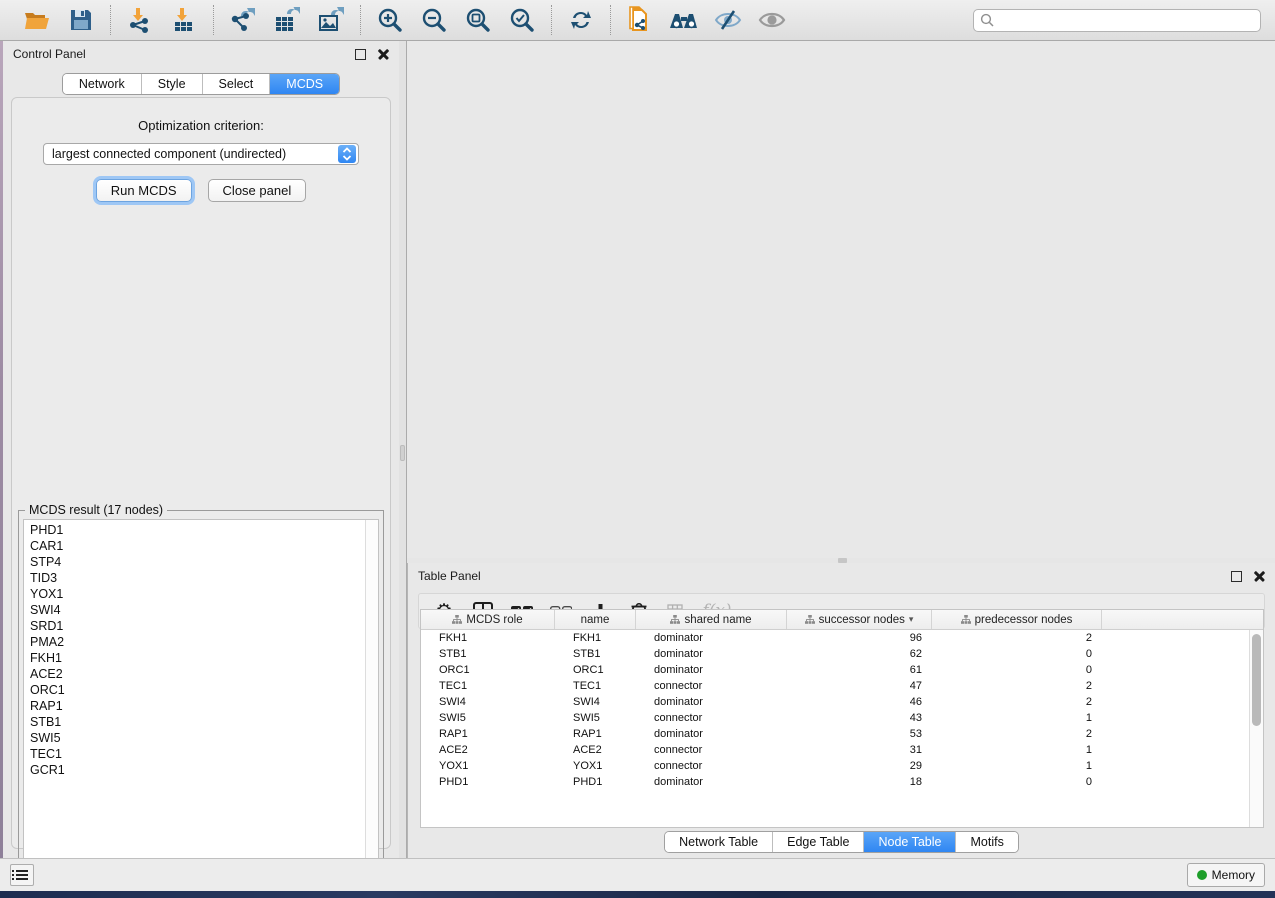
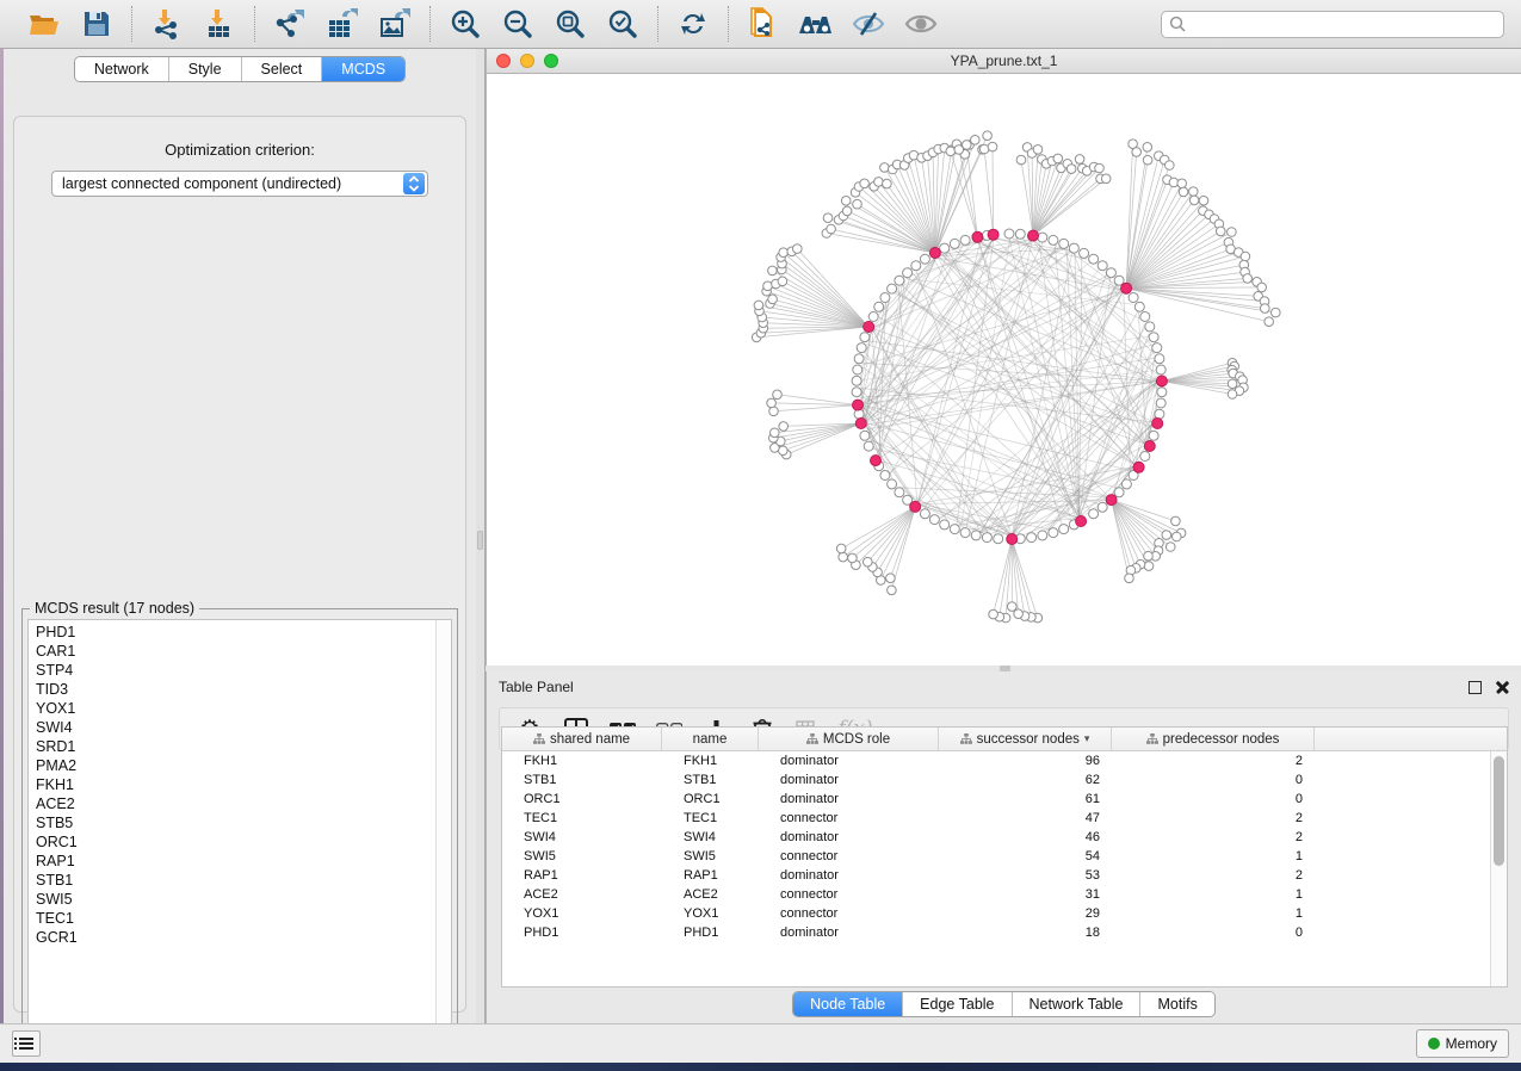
- Control Panel
  Network
  Style
  Select
  MCDS
  Optimization criterion:
  largest connected component (undirected)
- Run MCDS
- Close panel
  MCDS result (17 nodes)
  PHD1
  CAR1
  STP4
  TID3
  YOX1
  SWI4
  SRD1
  PMA2
  FKH1
  ACE2
+ STB5
  ORC1
  RAP1
  STB1
  SWI5
  TEC1
  GCR1
+ YPA_prune.txt_1
  Table Panel
- MCDS role
+ shared name
  name
- shared name
+ MCDS role
  successor nodes
  ▾
  predecessor nodes
  FKH1
  FKH1
  dominator
  96
  2
  STB1
  STB1
  dominator
  62
  0
  ORC1
  ORC1
  dominator
  61
  0
  TEC1
  TEC1
  connector
  47
  2
  SWI4
  SWI4
  dominator
  46
  2
  SWI5
  SWI5
  connector
- 43
+ 54
  1
  RAP1
  RAP1
  dominator
  53
  2
  ACE2
  ACE2
  connector
  31
  1
  YOX1
  YOX1
  connector
  29
  1
  PHD1
  PHD1
  dominator
  18
  0
- Network Table
+ Node Table
  Edge Table
- Node Table
+ Network Table
  Motifs
  Memory
